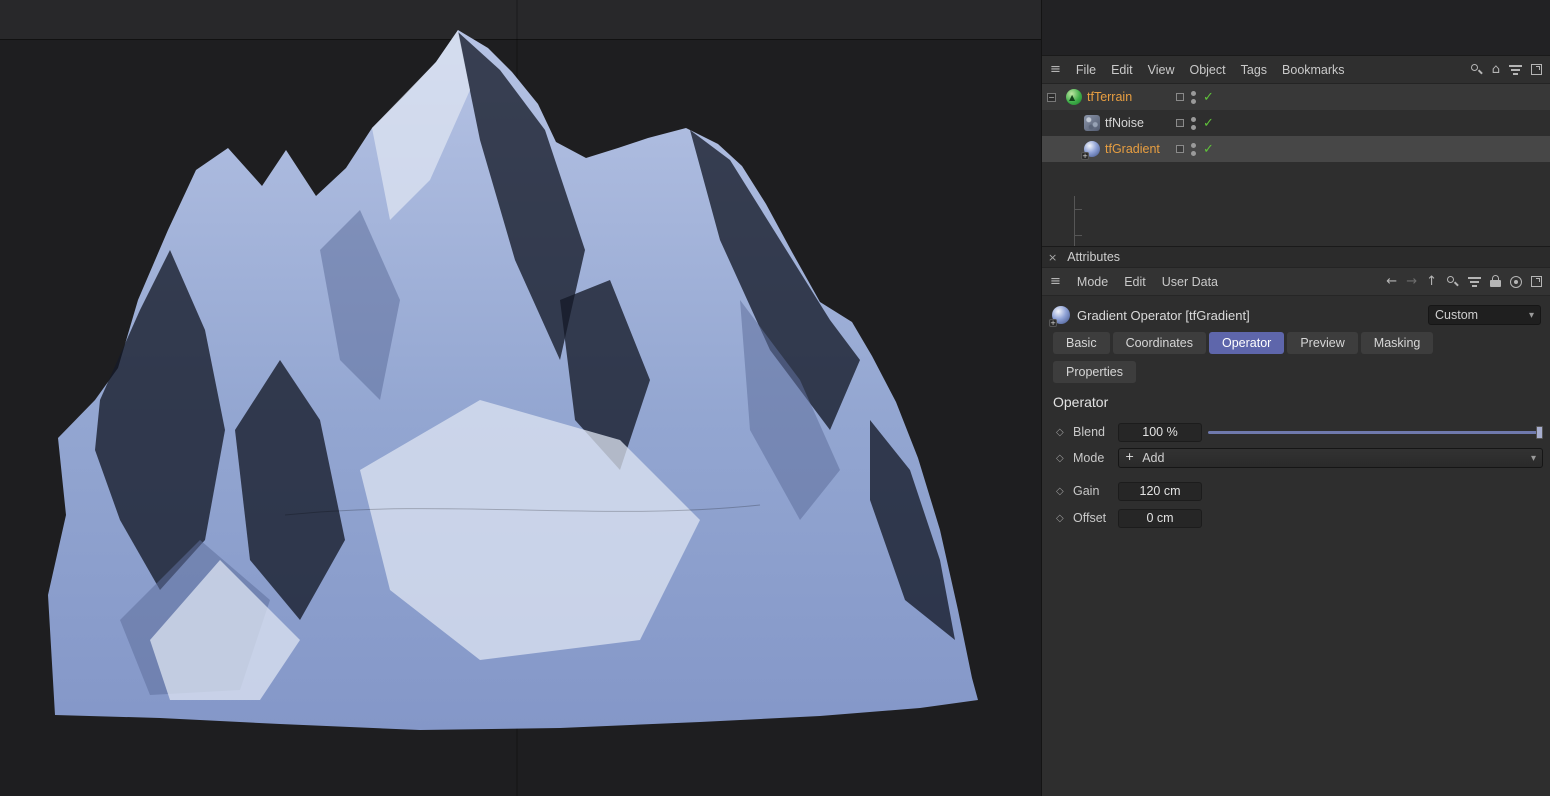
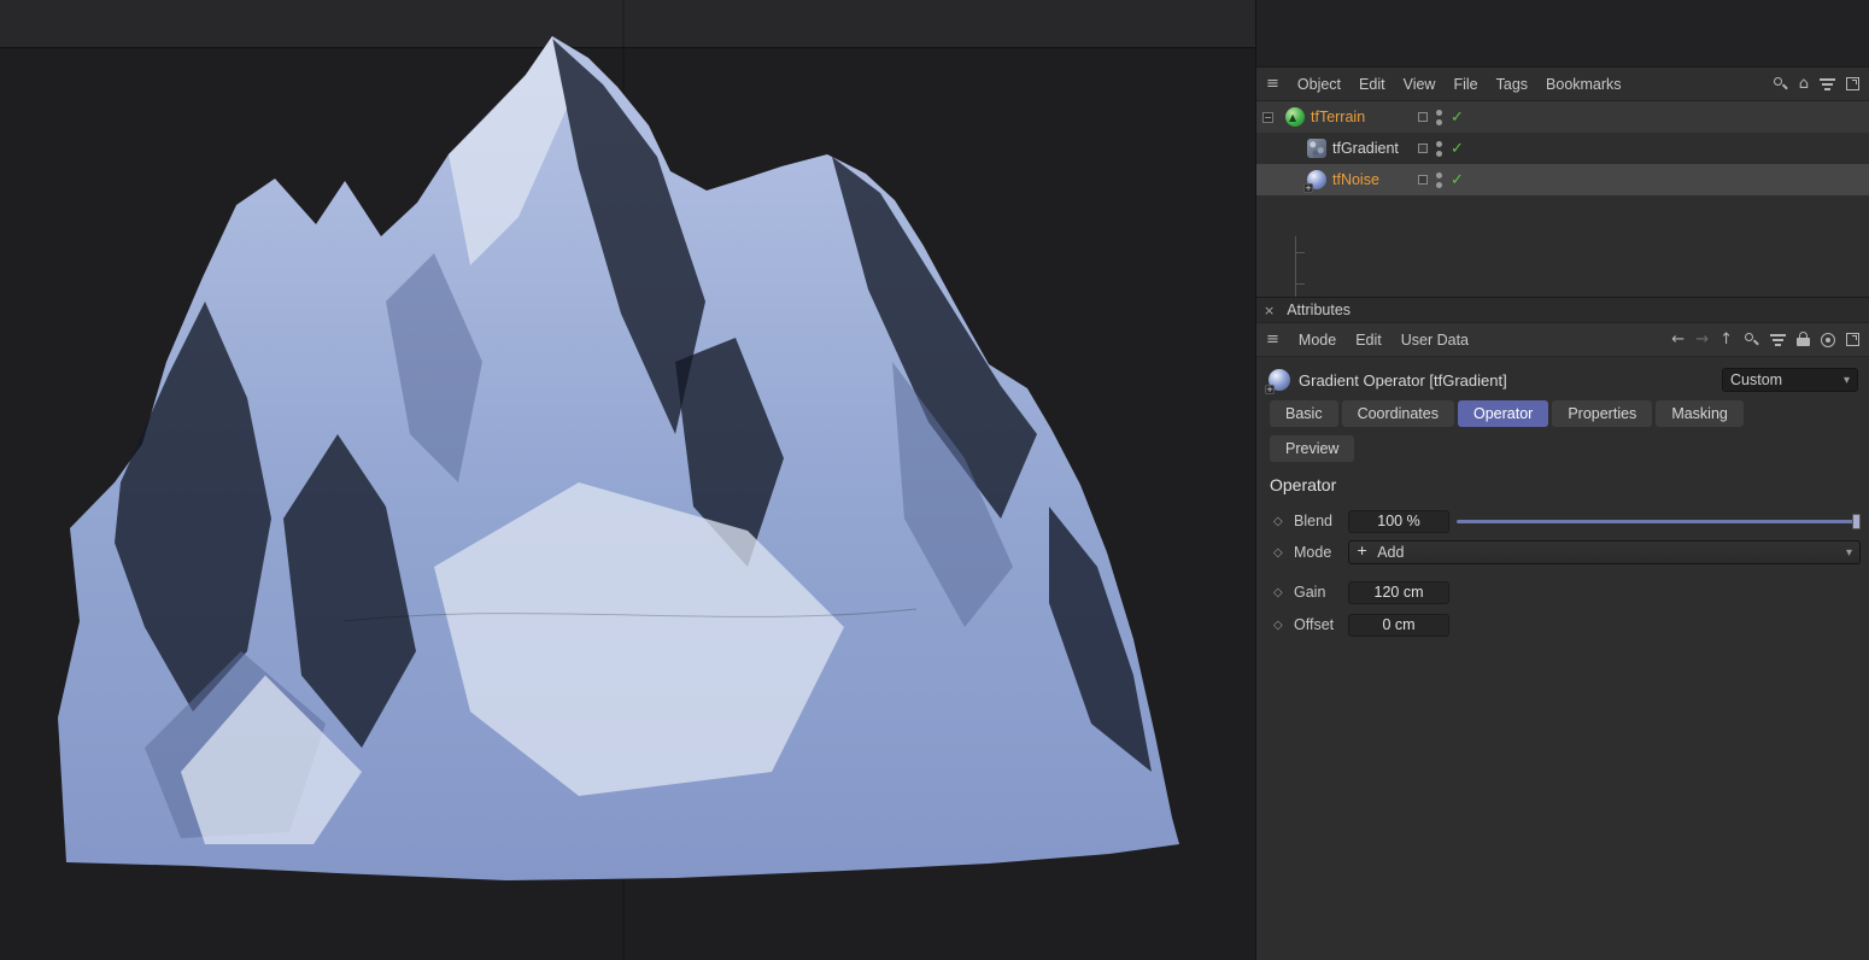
  ≡
- File
+ Object
  Edit
  View
- Object
+ File
  Tags
  Bookmarks
  ⌂
  −
  ▲
  tfTerrain
  ✓
- tfNoise
+ tfGradient
  ✓
  +
- tfGradient
+ tfNoise
  ✓
  ×
  Attributes
  ≡
  Mode
  Edit
  User Data
  ←
  →
  ↑
  +
  Gradient Operator [tfGradient]
  Custom
  ▾
  Basic
  Coordinates
  Operator
- Preview
+ Properties
  Masking
- Properties
+ Preview
  Operator
  ◇
  Blend
  100 %
  ◇
  Mode
  +
  Add
  ▾
  ◇
  Gain
  120 cm
  ◇
  Offset
  0 cm
